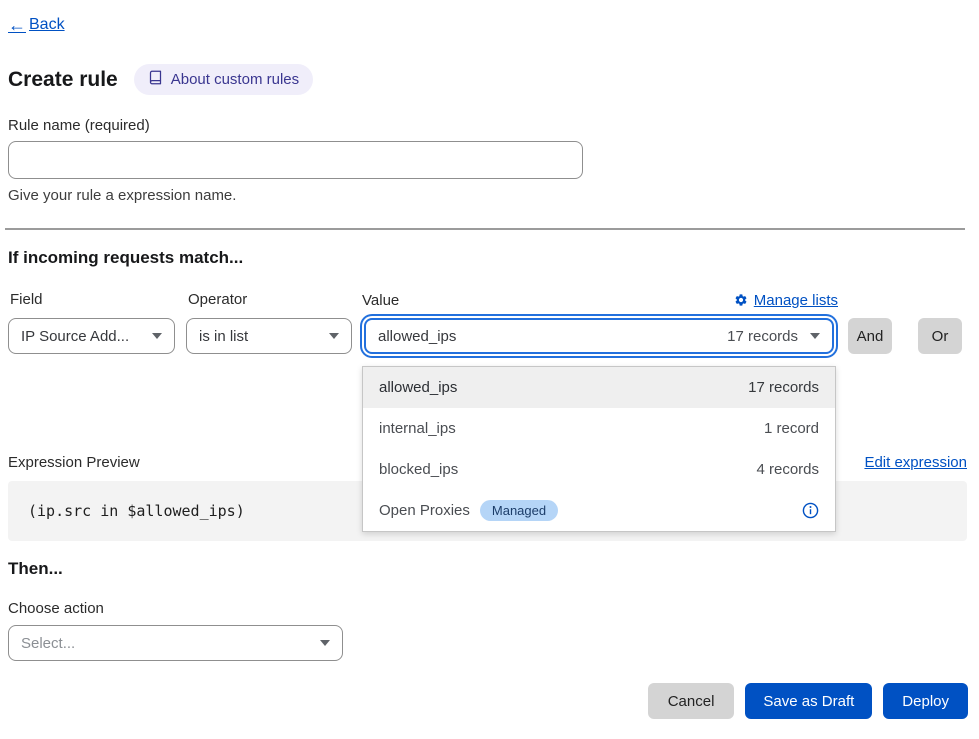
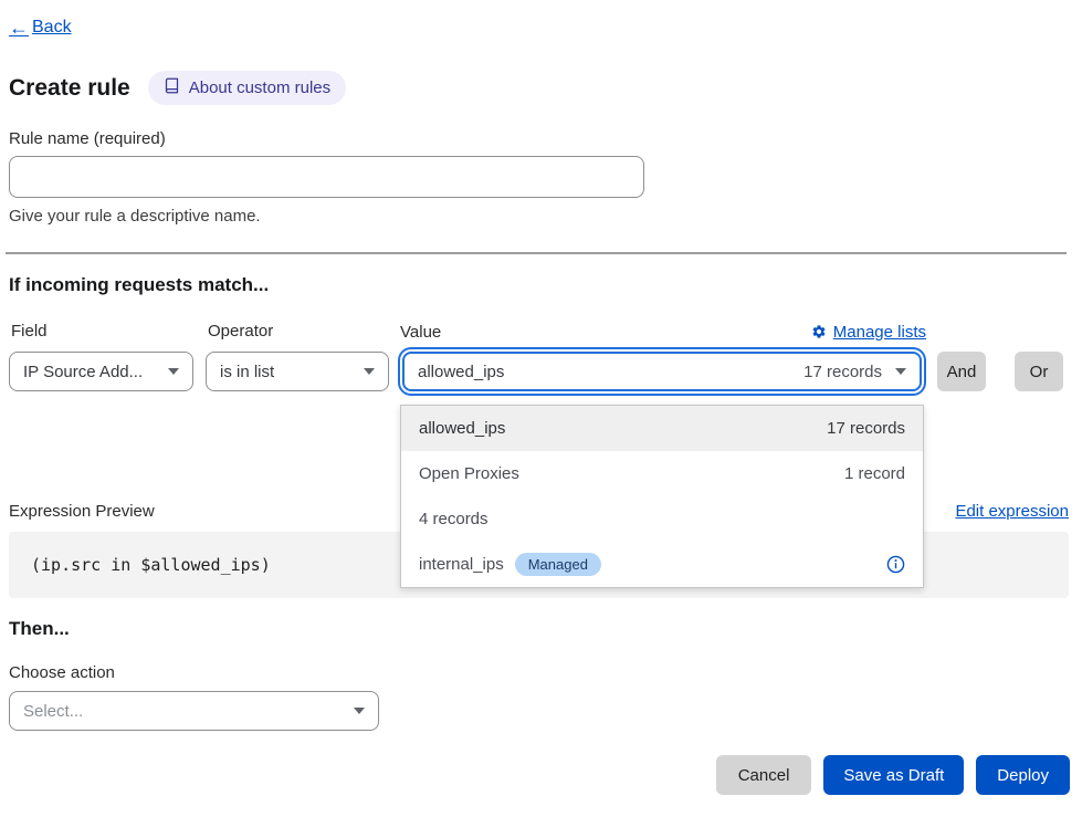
  ←
  Back
  Create rule
  About custom rules
  Rule name (required)
- Give your rule a expression name.
+ Give your rule a descriptive name.
  If incoming requests match...
  Field
  IP Source Add...
  Operator
  is in list
  Value
  Manage lists
  allowed_ips
  17 records
  allowed_ips
  17 records
- internal_ips
+ Open Proxies
  1 record
- blocked_ips
  4 records
- Open Proxies
+ internal_ips
  Managed
  And
  Or
  Expression Preview
  Edit expression
  (ip.src in $allowed_ips)
  Then...
  Choose action
  Select...
  Cancel
  Save as Draft
  Deploy
